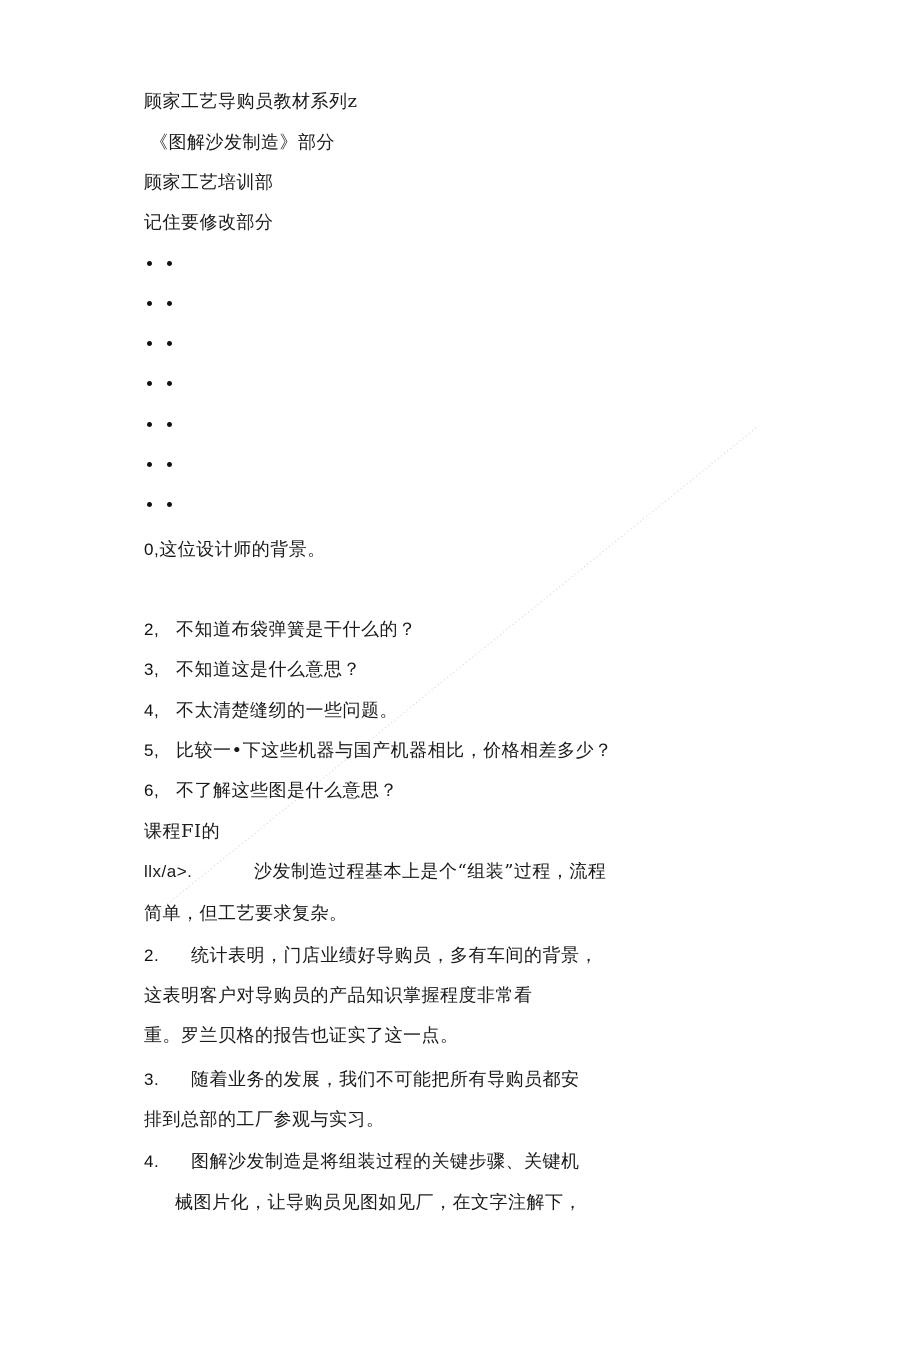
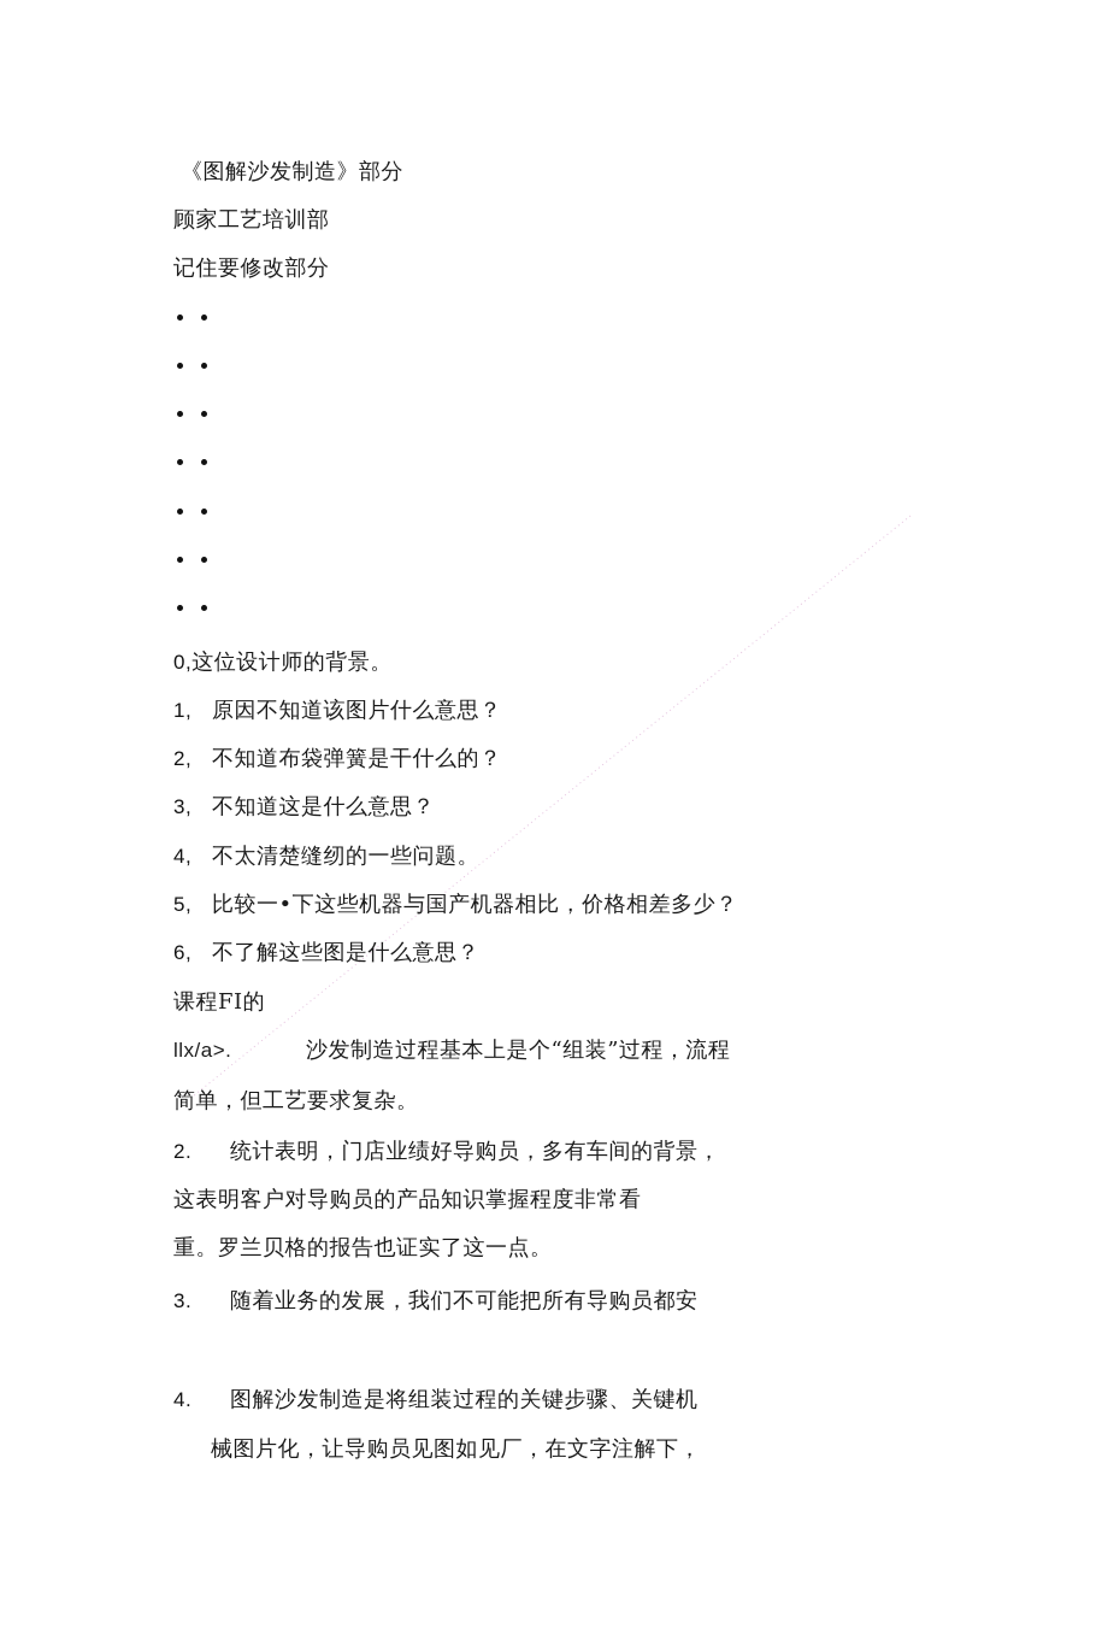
- 顾家工艺导购员教材系列z
  《图解沙发制造》部分
  顾家工艺培训部
  记住要修改部分
  0,这位设计师的背景。
+ 1, 原因不知道该图片什么意思？
  2, 不知道布袋弹簧是干什么的？
  3, 不知道这是什么意思？
  4, 不太清楚缝纫的一些问题。
  5, 比较一•下这些机器与国产机器相比，价格相差多少？
  6, 不了解这些图是什么意思？
  课程FI的
  llx/a>. 沙发制造过程基本上是个“组装”过程，流程
  简单，但工艺要求复杂。
  2. 统计表明，门店业绩好导购员，多有车间的背景，
  这表明客户对导购员的产品知识掌握程度非常看
  重。罗兰贝格的报告也证实了这一点。
  3. 随着业务的发展，我们不可能把所有导购员都安
- 排到总部的工厂参观与实习。
  4. 图解沙发制造是将组装过程的关键步骤、关键机
  械图片化，让导购员见图如见厂，在文字注解下，
